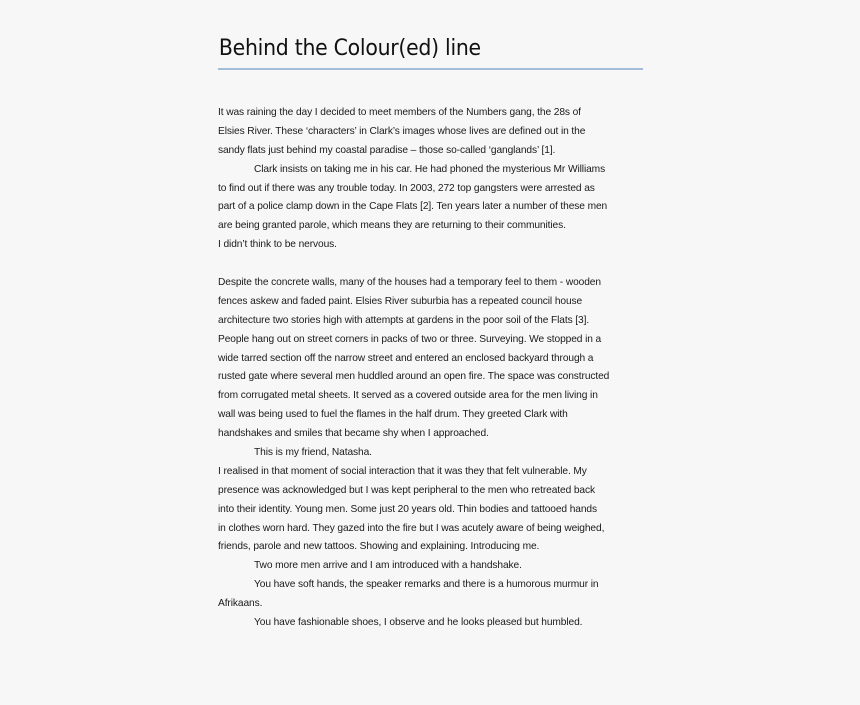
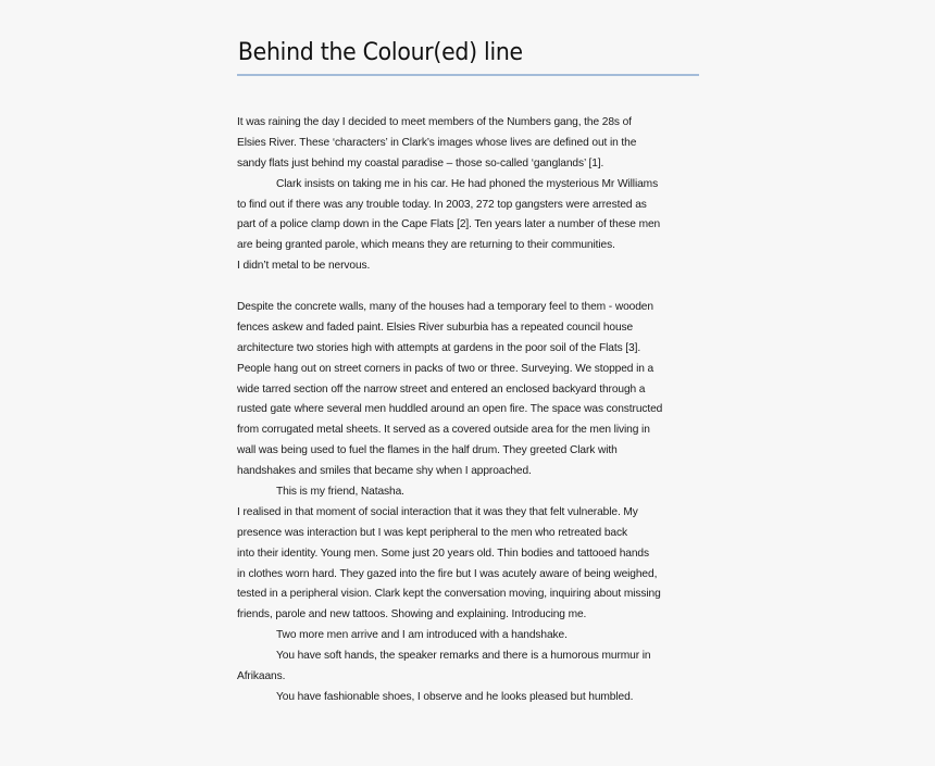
  Behind the Colour(ed) line
  It was raining the day I decided to meet members of the Numbers gang, the 28s of
  Elsies River. These ‘characters’ in Clark’s images whose lives are defined out in the
  sandy flats just behind my coastal paradise – those so-called ‘ganglands’ [1].
  Clark insists on taking me in his car. He had phoned the mysterious Mr Williams
  to find out if there was any trouble today. In 2003, 272 top gangsters were arrested as
  part of a police clamp down in the Cape Flats [2]. Ten years later a number of these men
  are being granted parole, which means they are returning to their communities.
- I didn’t think to be nervous.
+ I didn’t metal to be nervous.
  Despite the concrete walls, many of the houses had a temporary feel to them - wooden
  fences askew and faded paint. Elsies River suburbia has a repeated council house
  architecture two stories high with attempts at gardens in the poor soil of the Flats [3].
  People hang out on street corners in packs of two or three. Surveying. We stopped in a
  wide tarred section off the narrow street and entered an enclosed backyard through a
  rusted gate where several men huddled around an open fire. The space was constructed
  from corrugated metal sheets. It served as a covered outside area for the men living in
  wall was being used to fuel the flames in the half drum. They greeted Clark with
  handshakes and smiles that became shy when I approached.
  This is my friend, Natasha.
  I realised in that moment of social interaction that it was they that felt vulnerable. My
- presence was acknowledged but I was kept peripheral to the men who retreated back
+ presence was interaction but I was kept peripheral to the men who retreated back
  into their identity. Young men. Some just 20 years old. Thin bodies and tattooed hands
  in clothes worn hard. They gazed into the fire but I was acutely aware of being weighed,
+ tested in a peripheral vision. Clark kept the conversation moving, inquiring about missing
  friends, parole and new tattoos. Showing and explaining. Introducing me.
  Two more men arrive and I am introduced with a handshake.
  You have soft hands, the speaker remarks and there is a humorous murmur in
  Afrikaans.
  You have fashionable shoes, I observe and he looks pleased but humbled.
